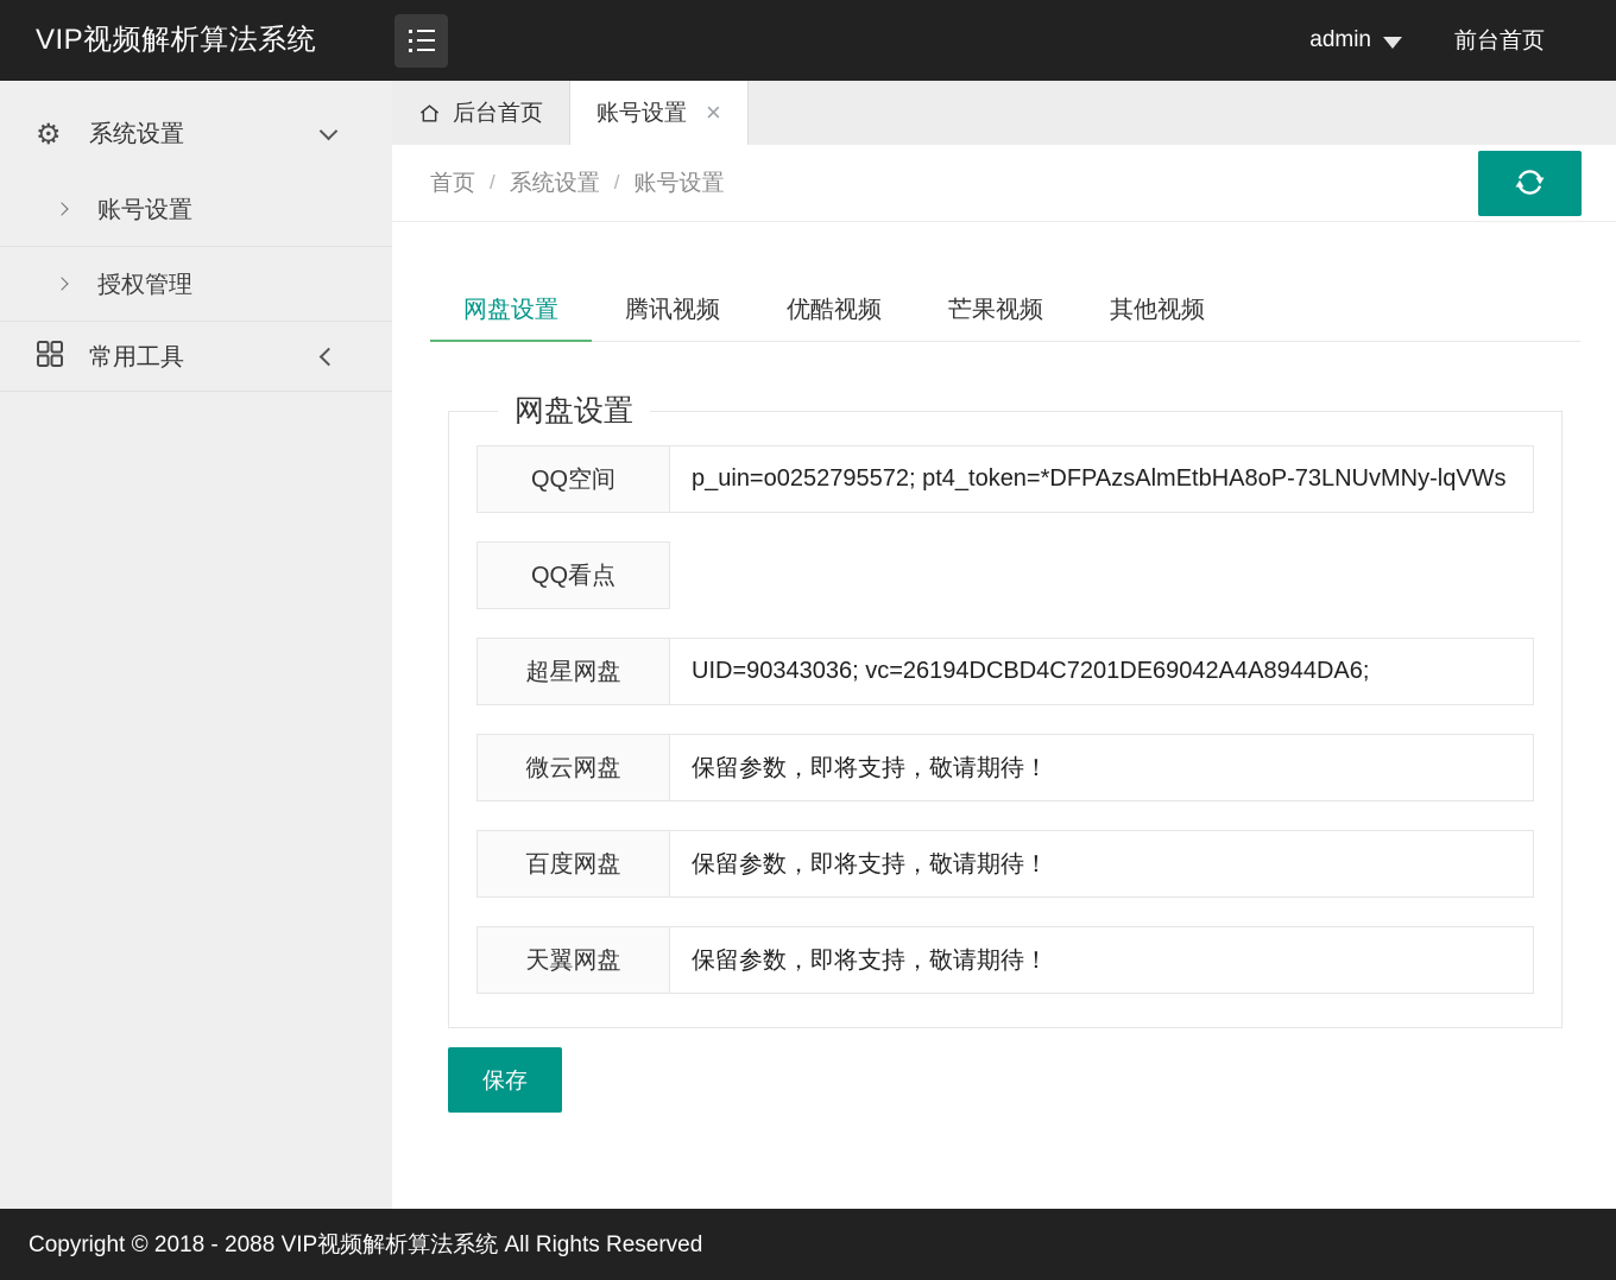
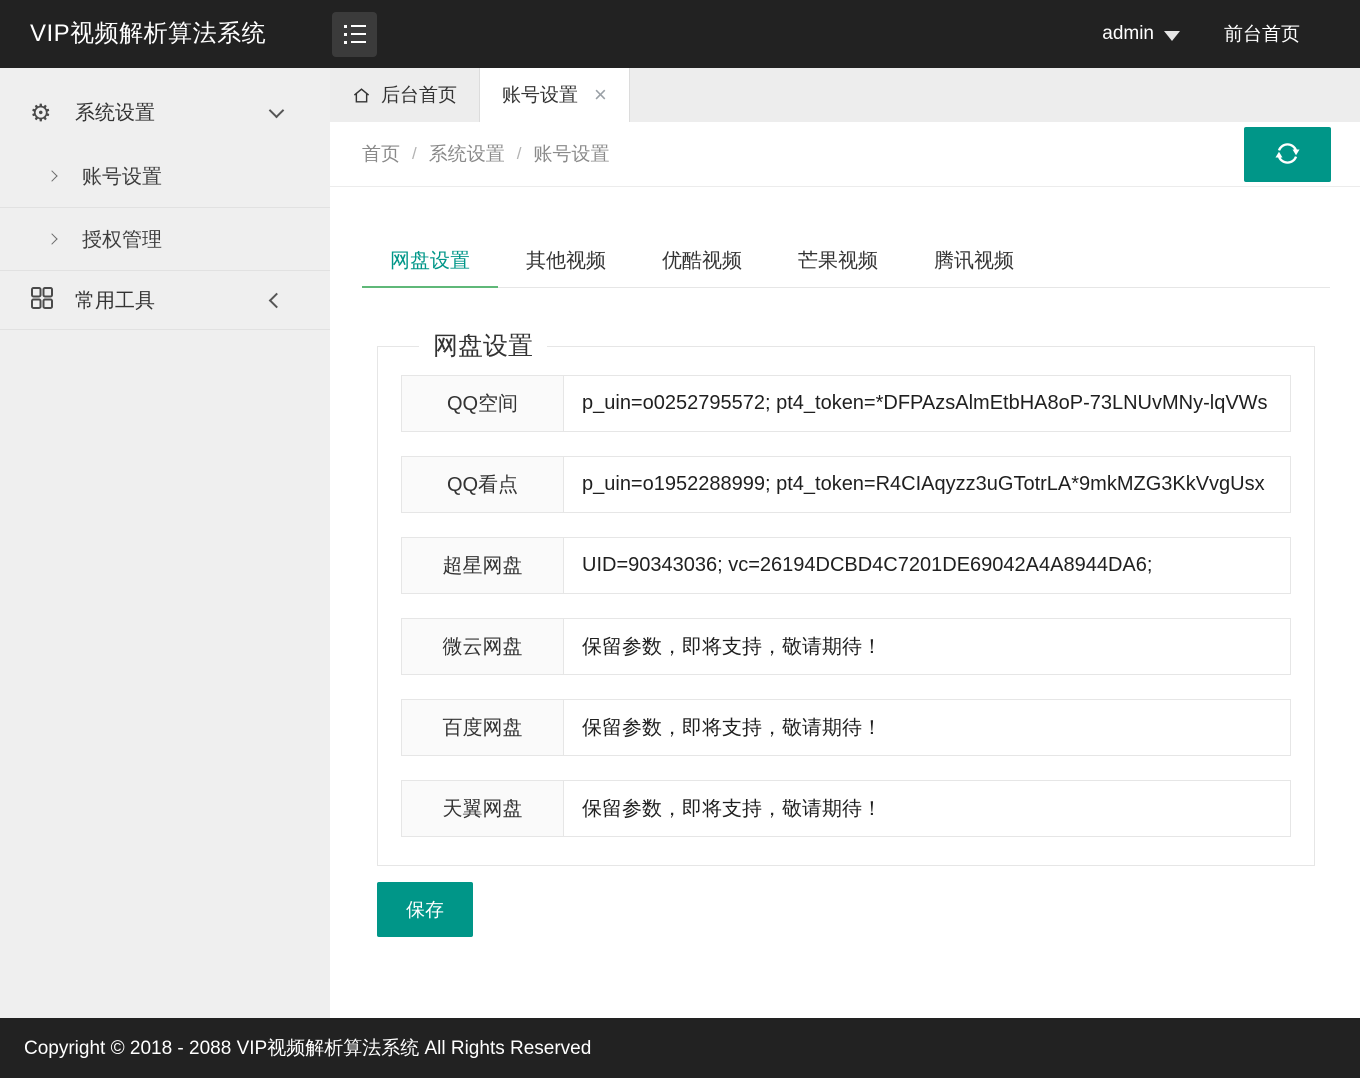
  VIP视频解析算法系统
  admin
  前台首页
  ⚙
  系统设置
  账号设置
  授权管理
  常用工具
  后台首页
  账号设置
  ×
  首页
  /
  系统设置
  /
  账号设置
  网盘设置
- 腾讯视频
+ 其他视频
  优酷视频
  芒果视频
- 其他视频
+ 腾讯视频
  网盘设置
  QQ空间
  p_uin=o0252795572; pt4_token=*DFPAzsAlmEtbHA8oP-73LNUvMNy-lqVWs
  QQ看点
+ p_uin=o1952288999; pt4_token=R4CIAqyzz3uGTotrLA*9mkMZG3KkVvgUsx
  超星网盘
  UID=90343036; vc=26194DCBD4C7201DE69042A4A8944DA6;
  微云网盘
  保留参数，即将支持，敬请期待！
  百度网盘
  保留参数，即将支持，敬请期待！
  天翼网盘
  保留参数，即将支持，敬请期待！
  保存
  Copyright © 2018 - 2088 VIP视频解析算法系统 All Rights Reserved
